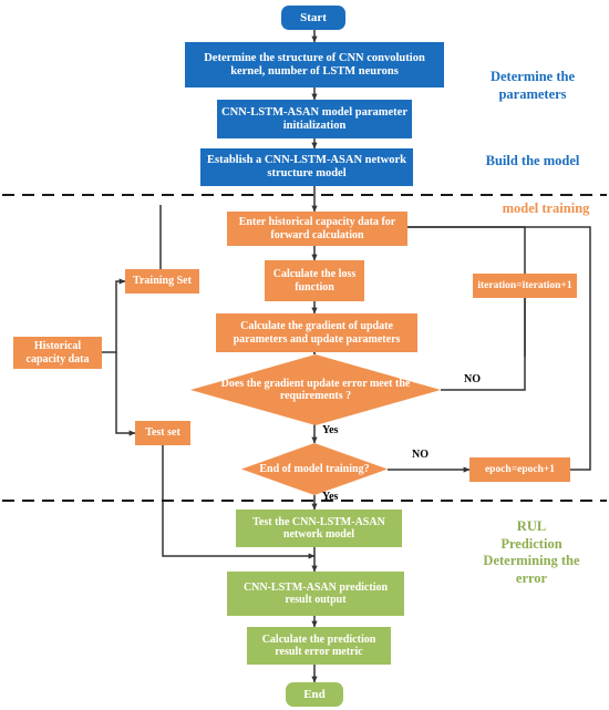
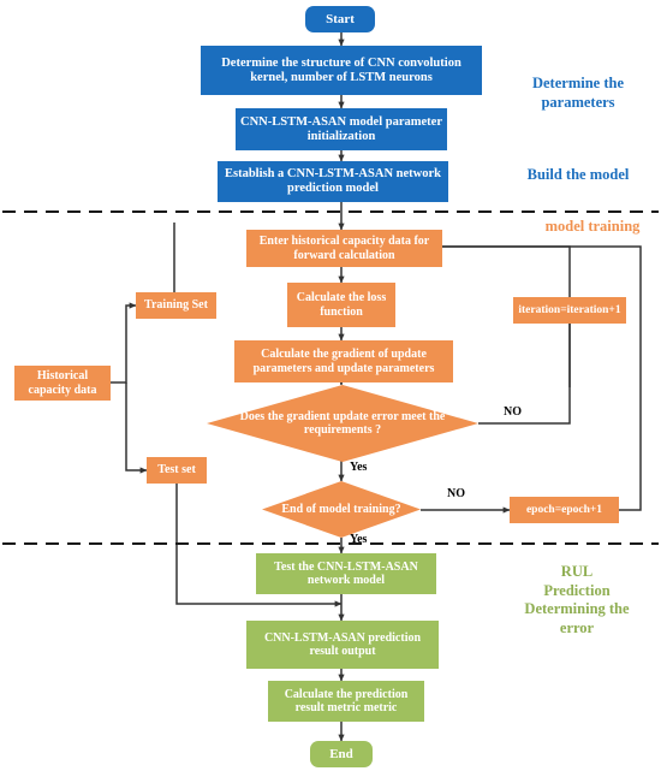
  Start
  Determine the structure of CNN convolution kernel, number of LSTM neurons
  CNN-LSTM-ASAN model parameter initialization
- Establish a CNN-LSTM-ASAN network structure model
+ Establish a CNN-LSTM-ASAN network prediction model
  Enter historical capacity data for forward calculation
  Calculate the loss function
  Calculate the gradient of update parameters and update parameters
  Does the gradient update error meet the requirements ?
  End of model training?
  Historical capacity data
  Training Set
  Test set
  iteration=iteration+1
  epoch=epoch+1
  Test the CNN-LSTM-ASAN network model
  CNN-LSTM-ASAN prediction result output
- Calculate the prediction result error metric
+ Calculate the prediction result metric metric
  End
  NO
  Yes
  NO
  Yes
  Determine the
  parameters
  Build the model
  model training
  RUL
  Prediction
  Determining the
  error
